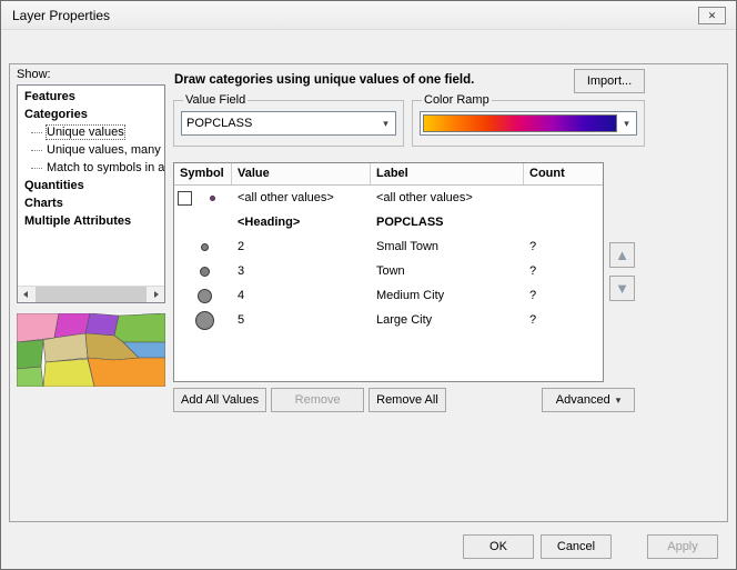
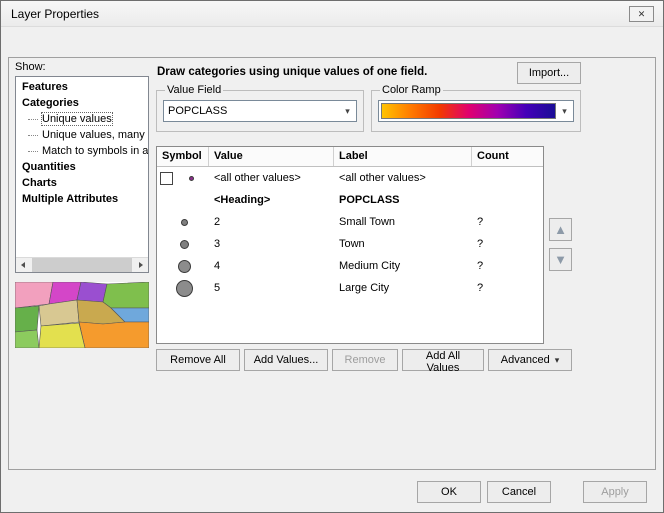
  Layer Properties
  ✕
  Show:
  Features
  Categories
  Unique values
  Unique values, many
  Match to symbols in a
  Quantities
  Charts
  Multiple Attributes
  Draw categories using unique values of one field.
  Import...
  Value Field
  POPCLASS
  ▾
  Color Ramp
  ▾
  Symbol
  Value
  Label
  Count
  <all other values>
  <all other values>
  <Heading>
  POPCLASS
  2
  Small Town
  ?
  3
  Town
  ?
  4
  Medium City
  ?
  5
  Large City
  ?
  ▲
  ▼
- Add All Values
+ Remove All
+ Add Values...
  Remove
- Remove All
+ Add All Values
  Advanced ▾
  OK
  Cancel
  Apply
